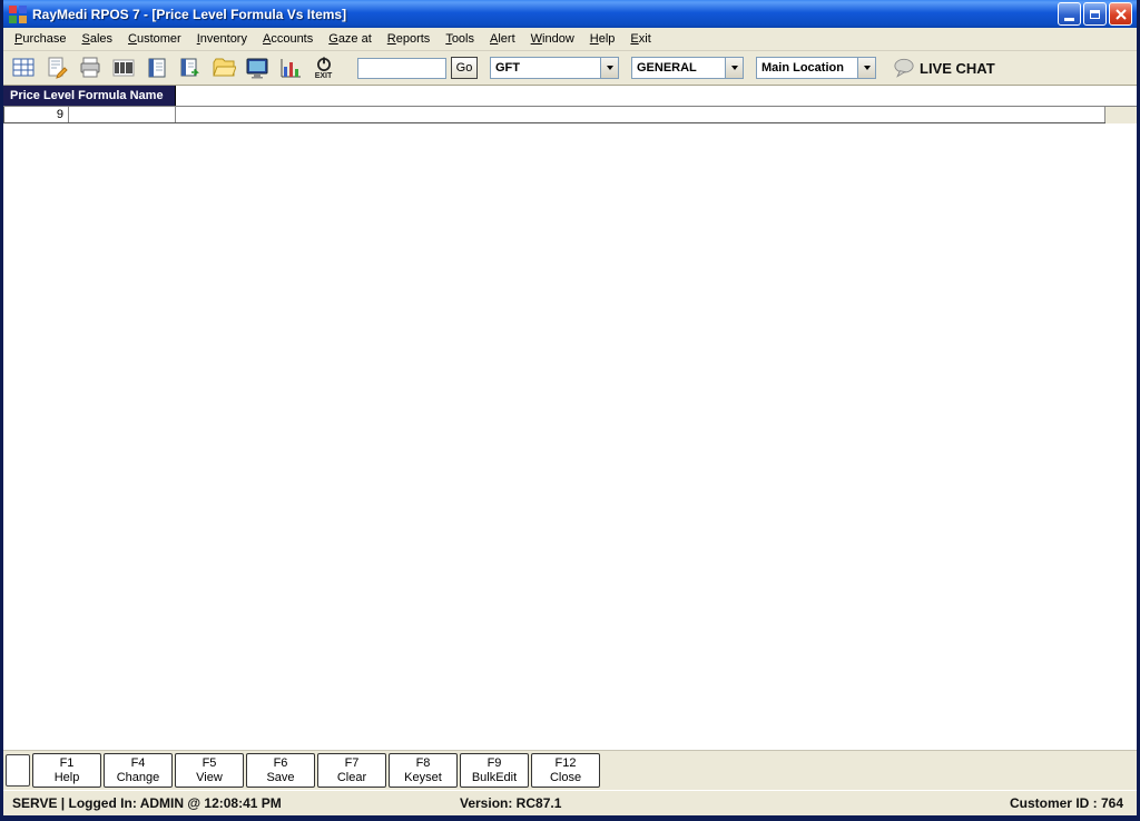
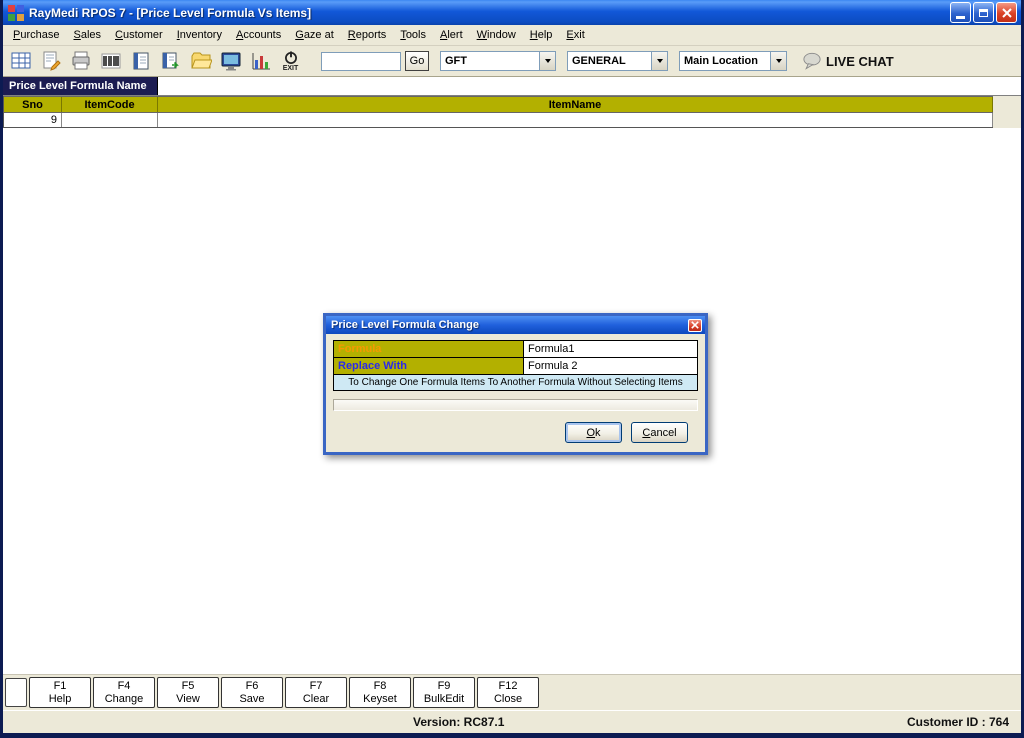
  RayMedi RPOS 7 - [Price Level Formula Vs Items]
  Purchase
  Sales
  Customer
  Inventory
  Accounts
  Gaze at
  Reports
  Tools
  Alert
  Window
  Help
  Exit
  Go
  GFT
  GENERAL
  Main Location
  LIVE CHAT
  Price Level Formula Name
+ Sno
+ ItemCode
+ ItemName
  9
+ Price Level Formula Change
+ Formula
+ Formula1
+ Replace With
+ Formula 2
+ To Change One Formula Items To Another Formula Without Selecting Items
+ Ok
+ Cancel
  F1
  Help
  F4
  Change
  F5
  View
  F6
  Save
  F7
  Clear
  F8
  Keyset
  F9
  BulkEdit
  F12
  Close
- SERVE | Logged In: ADMIN @ 12:08:41 PM
  Version: RC87.1
  Customer ID : 764
